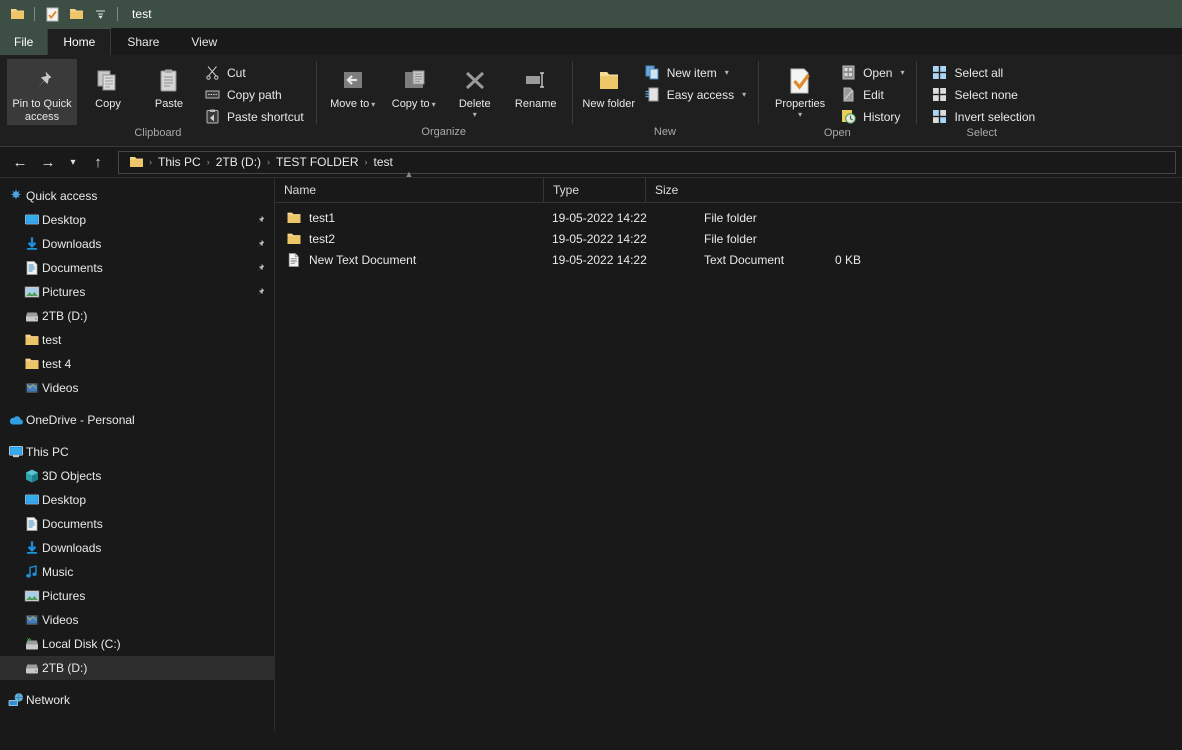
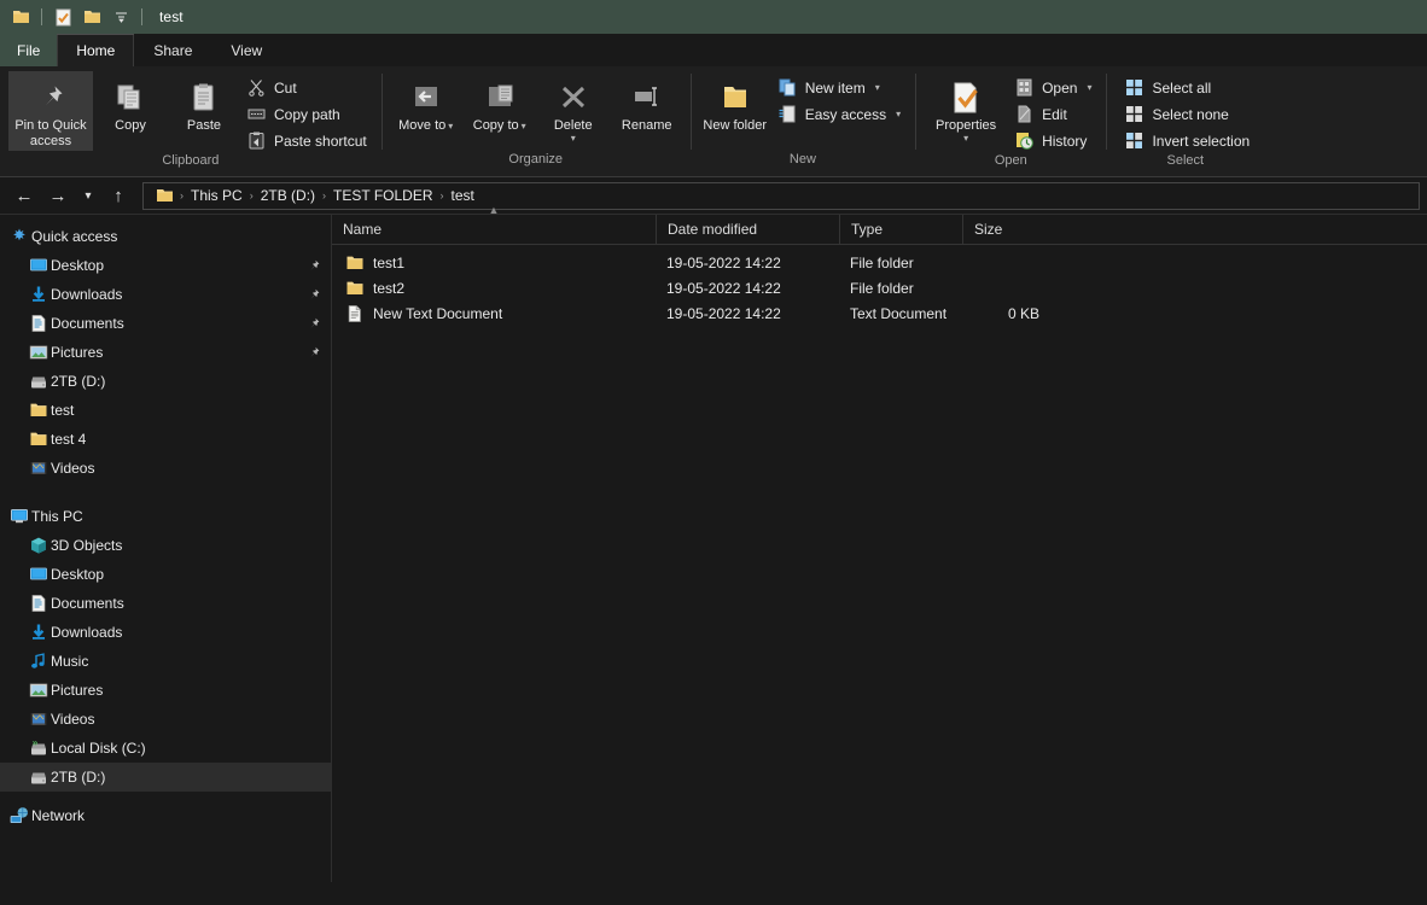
  test
  File
  Home
  Share
  View
  Pin to Quick access
  Copy
  Paste
  Cut
  Copy path
  Paste shortcut
  Clipboard
  Move to ▾
  Copy to ▾
  Delete
  ▾
  Rename
  Organize
  New folder
  New item
  ▾
  Easy access
  ▾
  New
  Properties
  ▾
  Open
  ▾
  Edit
  History
  Open
  Select all
  Select none
  Invert selection
  Select
  ←
  →
  ▾
  ↑
  ›
  This PC
  ›
  2TB (D:)
  ›
  TEST FOLDER
  ›
  test
  Quick access
  Desktop
  Downloads
  Documents
  Pictures
  2TB (D:)
  test
  test 4
  Videos
- OneDrive - Personal
  This PC
  3D Objects
  Desktop
  Documents
  Downloads
  Music
  Pictures
  Videos
  Local Disk (C:)
  2TB (D:)
  Network
  Name
  ▲
+ Date modified
  Type
  Size
  test1
  19-05-2022 14:22
  File folder
  test2
  19-05-2022 14:22
  File folder
  New Text Document
  19-05-2022 14:22
  Text Document
  0 KB
